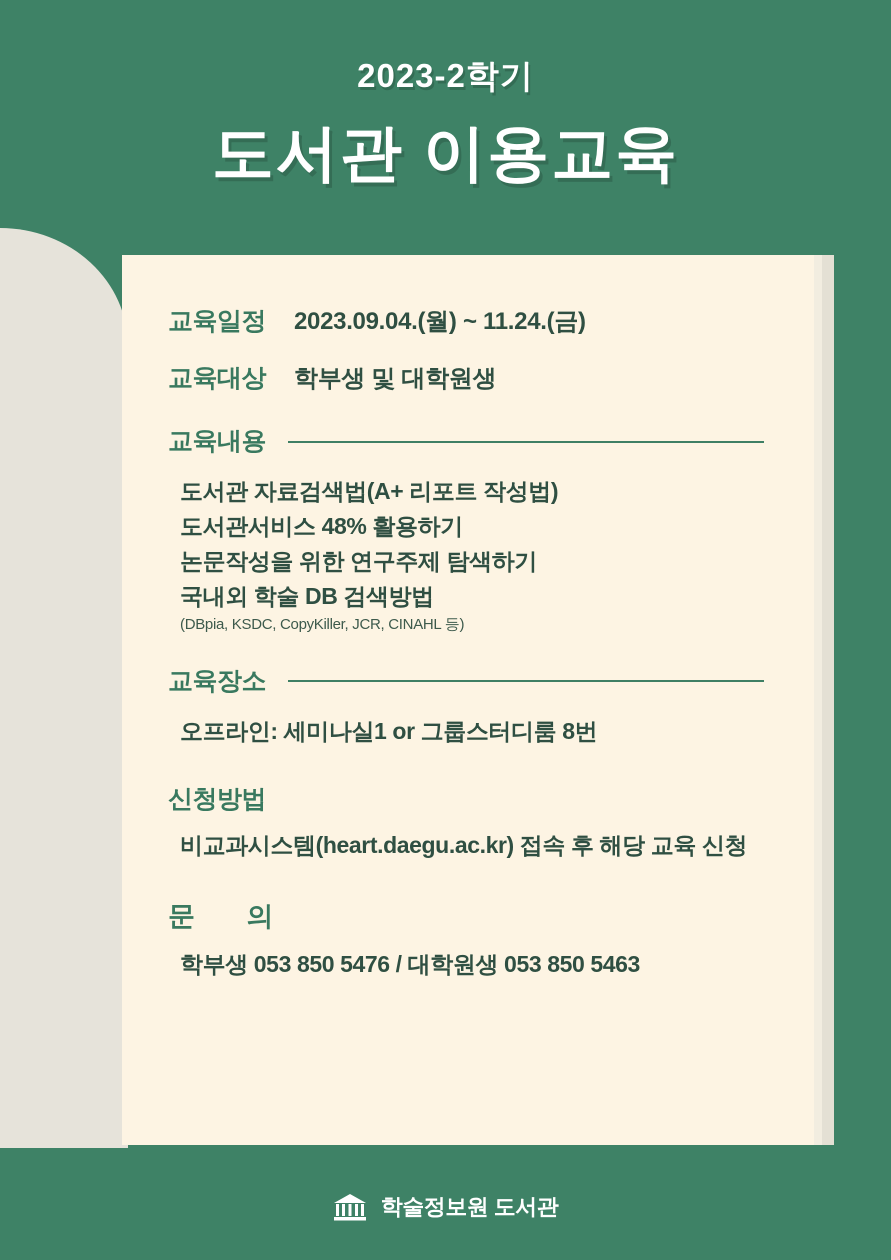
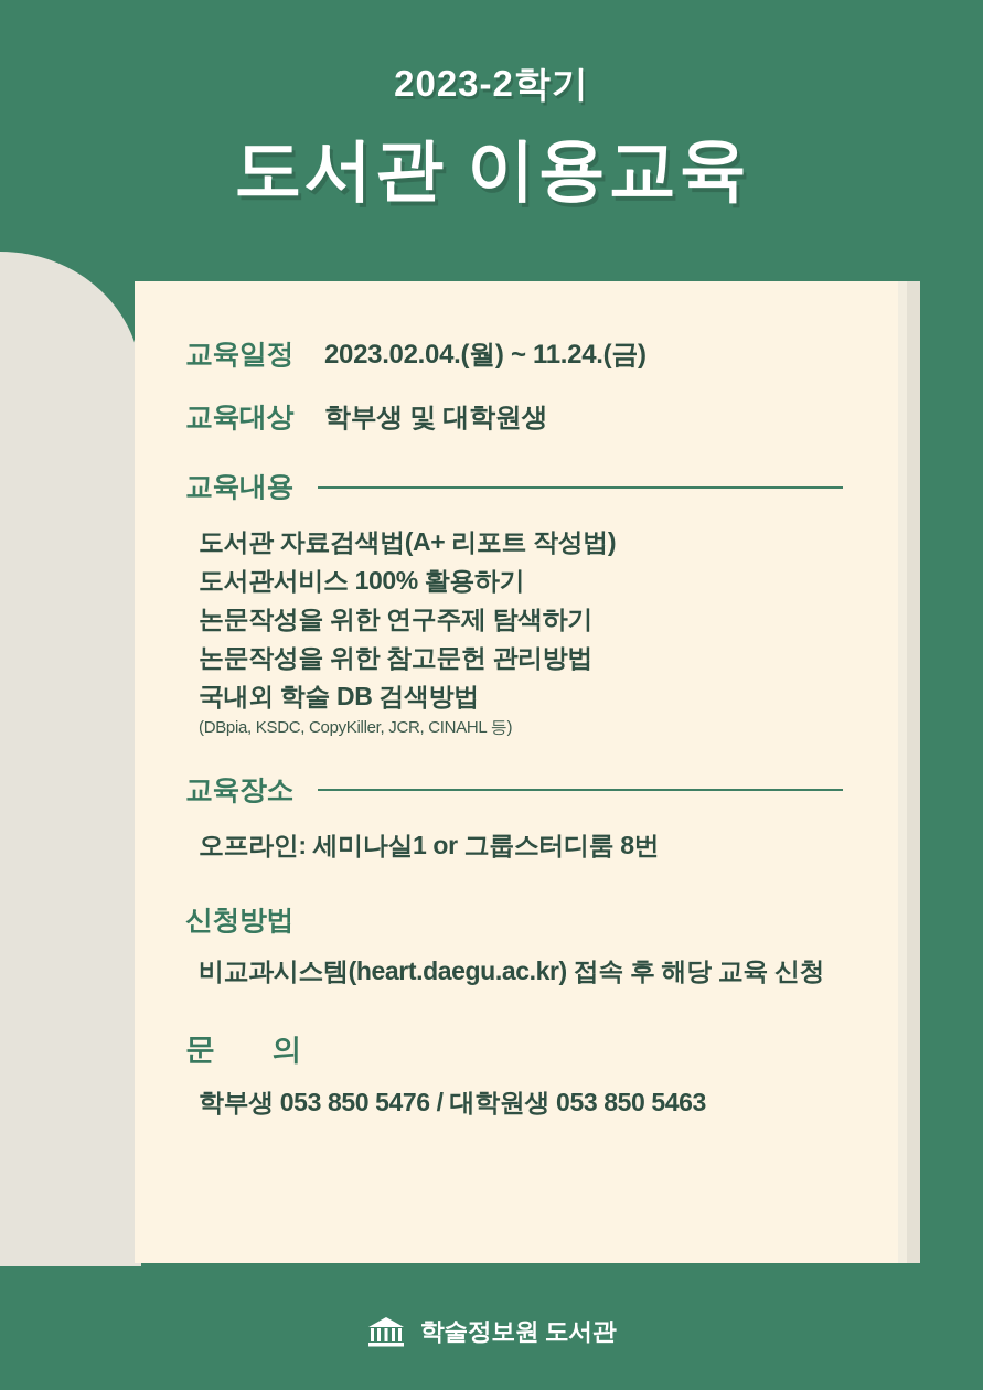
  2023-2학기
  도서관 이용교육
  교육일정
- 2023.09.04.(월) ~ 11.24.(금)
+ 2023.02.04.(월) ~ 11.24.(금)
  교육대상
  학부생 및 대학원생
  교육내용
  도서관 자료검색법(A+ 리포트 작성법)
- 도서관서비스 48% 활용하기
+ 도서관서비스 100% 활용하기
  논문작성을 위한 연구주제 탐색하기
+ 논문작성을 위한 참고문헌 관리방법
  국내외 학술 DB 검색방법
  (DBpia, KSDC, CopyKiller, JCR, CINAHL 등)
  교육장소
  오프라인: 세미나실1 or 그룹스터디룸 8번
  신청방법
  비교과시스템(heart.daegu.ac.kr) 접속 후 해당 교육 신청
  문 의
  학부생 053 850 5476 / 대학원생 053 850 5463
  학술정보원 도서관
